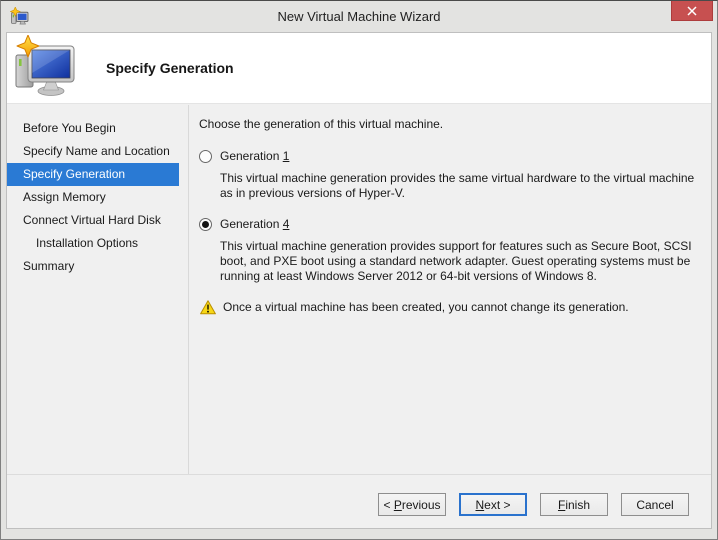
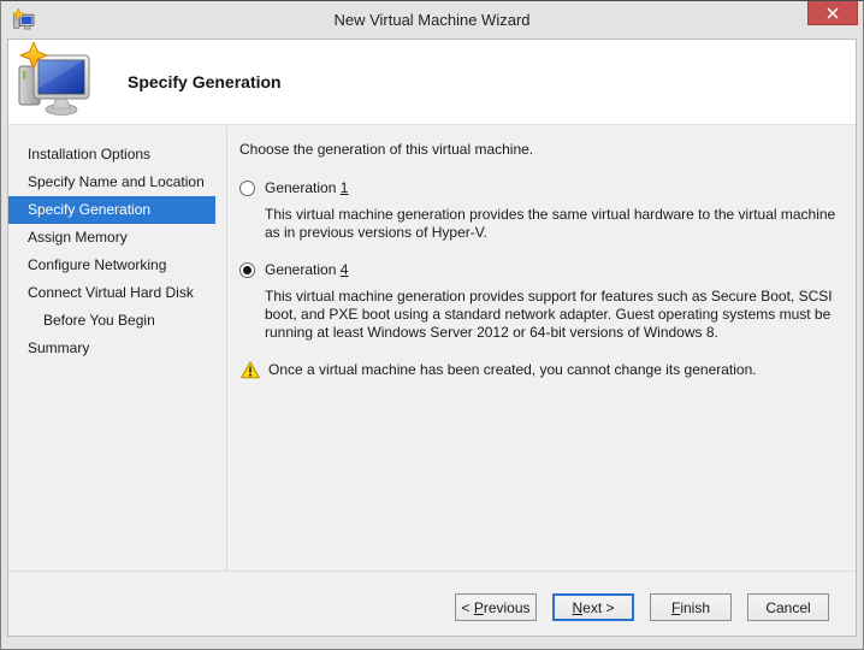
  New Virtual Machine Wizard
  Specify Generation
- Before You Begin
+ Installation Options
  Specify Name and Location
  Specify Generation
  Assign Memory
+ Configure Networking
  Connect Virtual Hard Disk
- Installation Options
+ Before You Begin
  Summary
  Choose the generation of this virtual machine.
  Generation 1
  This virtual machine generation provides the same virtual hardware to the virtual machine as in previous versions of Hyper-V.
  Generation 4
  This virtual machine generation provides support for features such as Secure Boot, SCSI boot, and PXE boot using a standard network adapter. Guest operating systems must be running at least Windows Server 2012 or 64-bit versions of Windows 8.
  Once a virtual machine has been created, you cannot change its generation.
  <
  P
  revious
  N
  ext >
  F
  inish
  Cancel
